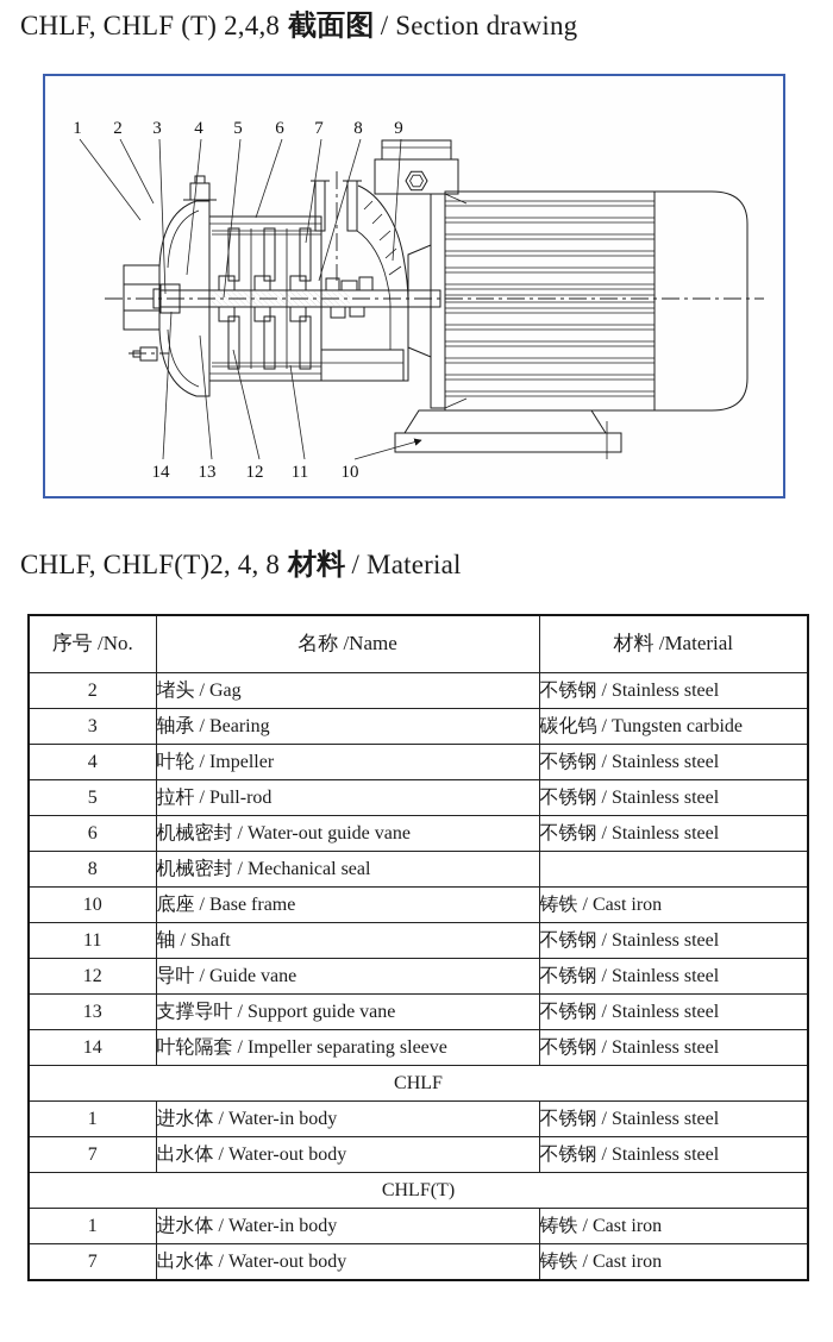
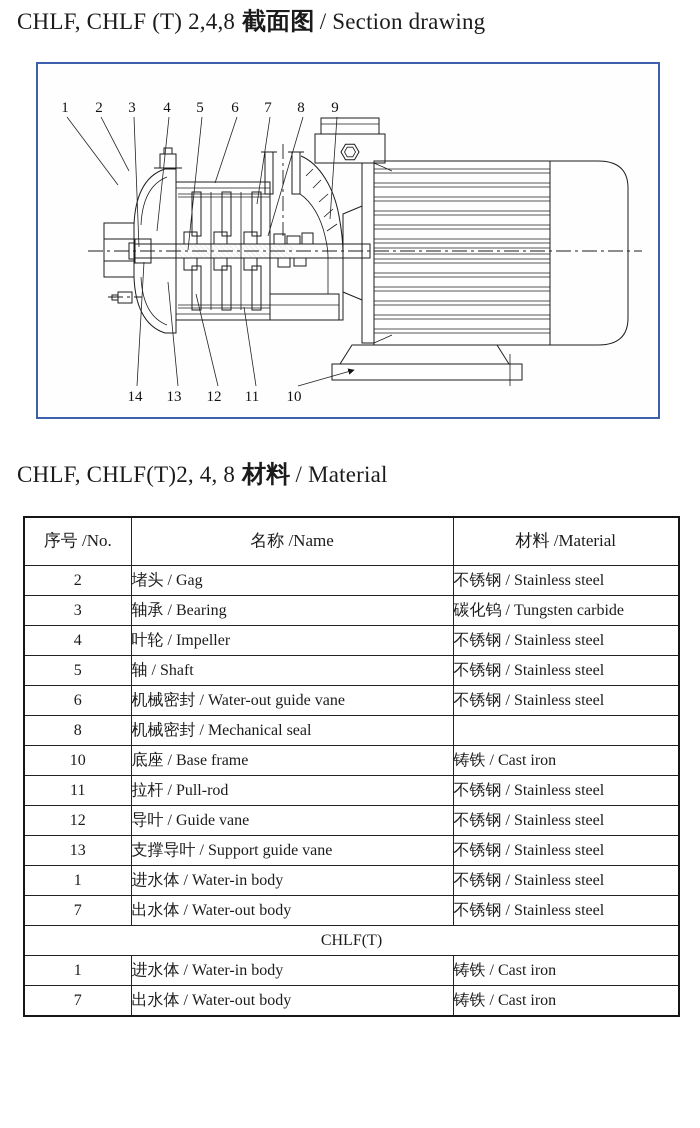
  CHLF, CHLF (T) 2,4,8 截面图 / Section drawing
  1
  2
  3
  4
  5
  6
  7
  8
  9
  14
  13
  12
  11
  10
  CHLF, CHLF(T)2, 4, 8 材料 / Material
  序号 /No.	名称 /Name	材料 /Material
  2	堵头 / Gag	不锈钢 / Stainless steel
  3	轴承 / Bearing	碳化钨 / Tungsten carbide
  4	叶轮 / Impeller	不锈钢 / Stainless steel
- 5	拉杆 / Pull-rod	不锈钢 / Stainless steel
+ 5	轴 / Shaft	不锈钢 / Stainless steel
  6	机械密封 / Water-out guide vane	不锈钢 / Stainless steel
  8	机械密封 / Mechanical seal
  10	底座 / Base frame	铸铁 / Cast iron
- 11	轴 / Shaft	不锈钢 / Stainless steel
+ 11	拉杆 / Pull-rod	不锈钢 / Stainless steel
  12	导叶 / Guide vane	不锈钢 / Stainless steel
  13	支撑导叶 / Support guide vane	不锈钢 / Stainless steel
- 14	叶轮隔套 / Impeller separating sleeve	不锈钢 / Stainless steel
- CHLF
  1	进水体 / Water-in body	不锈钢 / Stainless steel
  7	出水体 / Water-out body	不锈钢 / Stainless steel
  CHLF(T)
  1	进水体 / Water-in body	铸铁 / Cast iron
  7	出水体 / Water-out body	铸铁 / Cast iron
